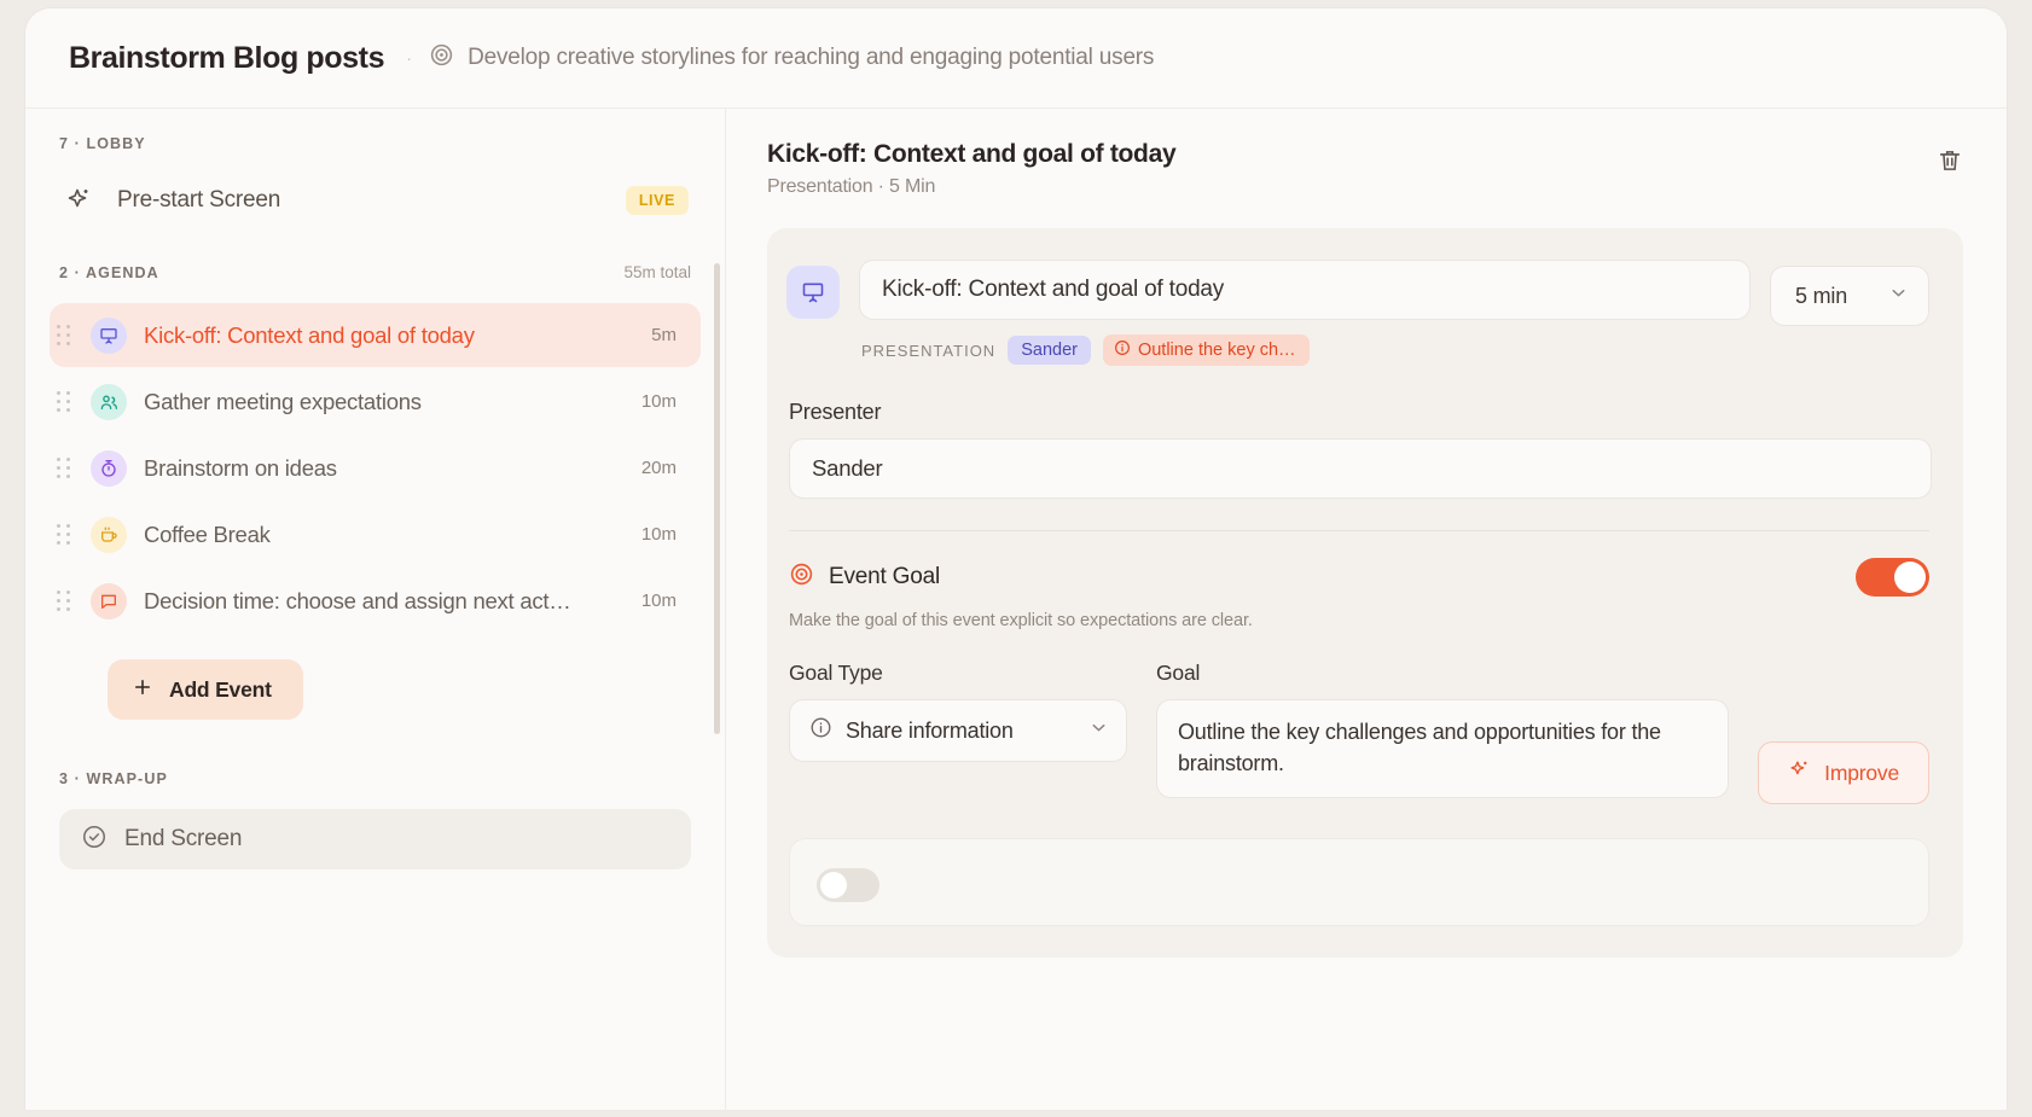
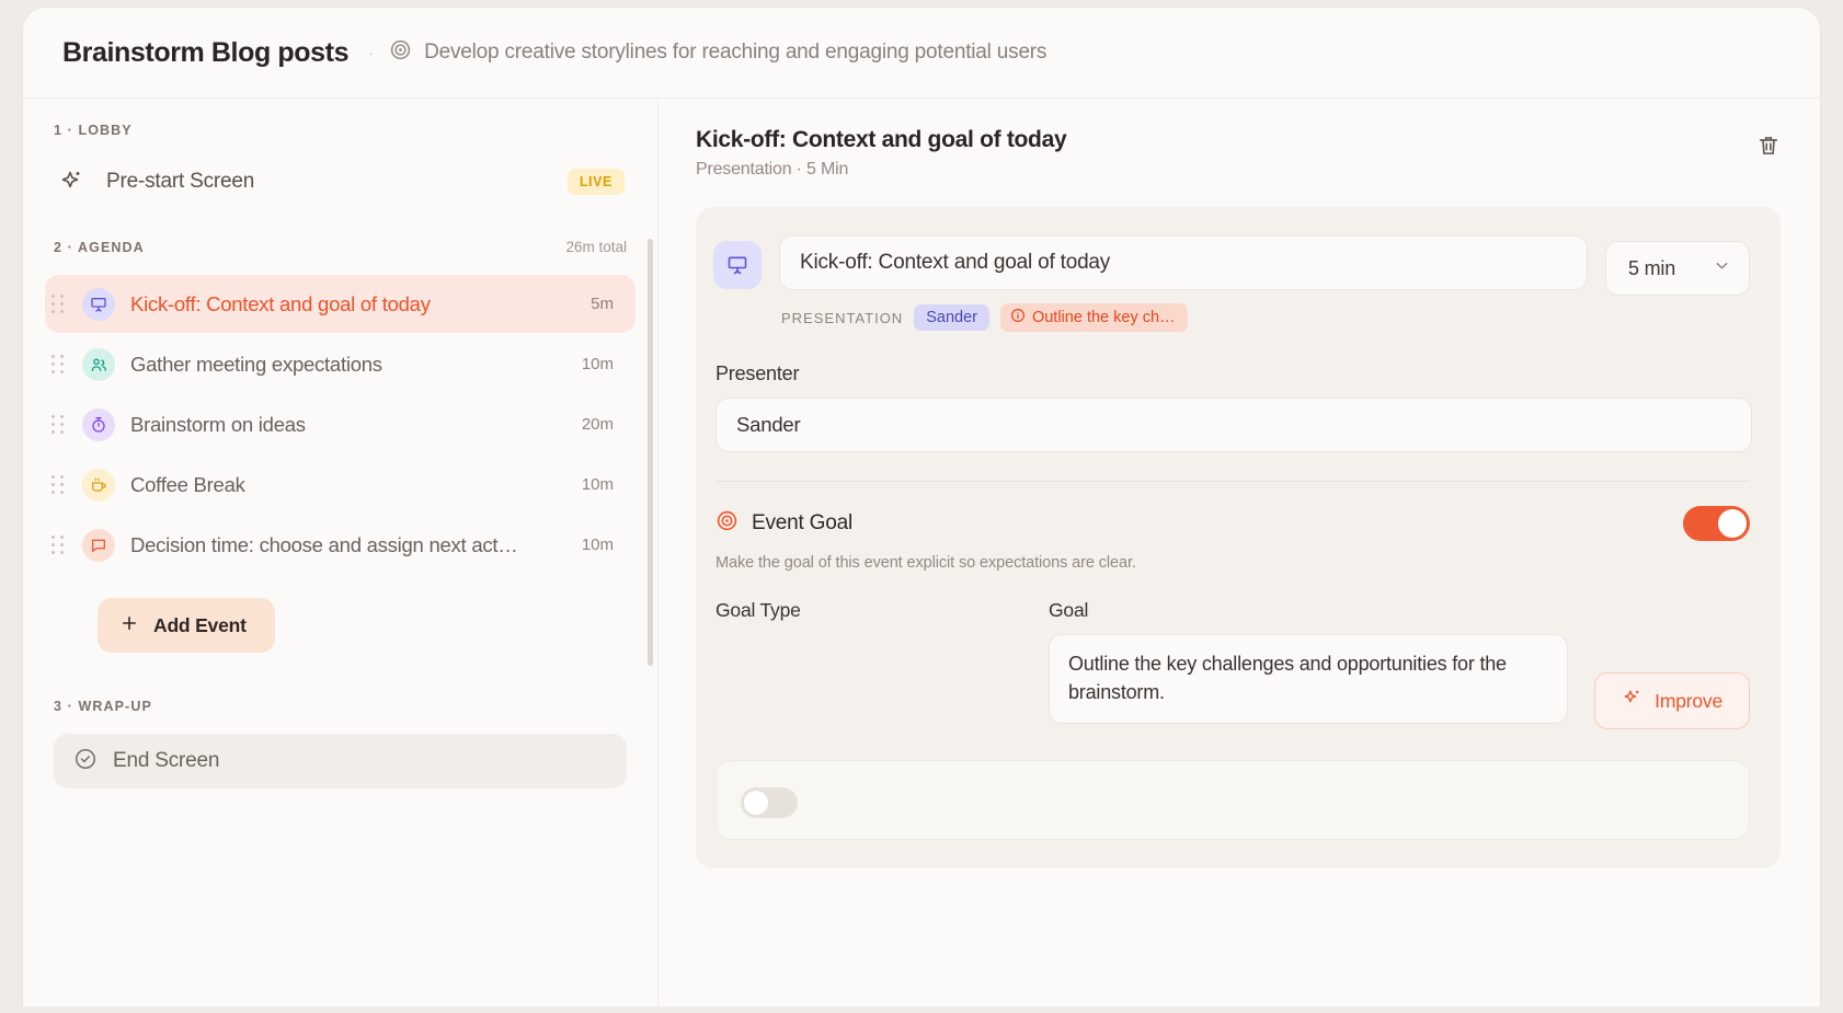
  Brainstorm Blog posts
  ·
  Develop creative storylines for reaching and engaging potential users
- 7 · LOBBY
+ 1 · LOBBY
  Pre-start Screen
  LIVE
  2 · AGENDA
- 55m total
+ 26m total
  Kick-off: Context and goal of today
  5m
  Gather meeting expectations
  10m
  Brainstorm on ideas
  20m
  Coffee Break
  10m
  Decision time: choose and assign next act…
  10m
  Add Event
  3 · WRAP-UP
  End Screen
  Kick-off: Context and goal of today
  Presentation · 5 Min
  Kick-off: Context and goal of today
  PRESENTATION
  Sander
  Outline the key ch…
  5 min
  Presenter
  Sander
  Event Goal
  Make the goal of this event explicit so expectations are clear.
  Goal Type
- Share information
  Goal
  Improve
